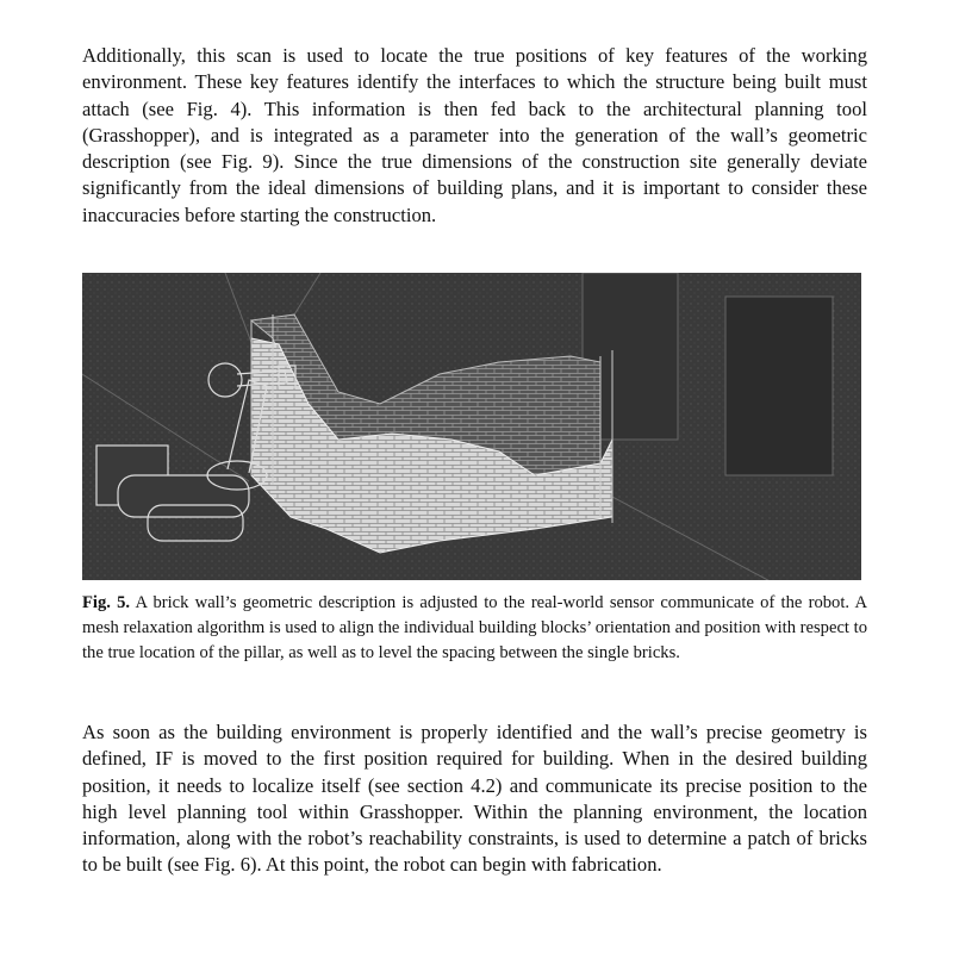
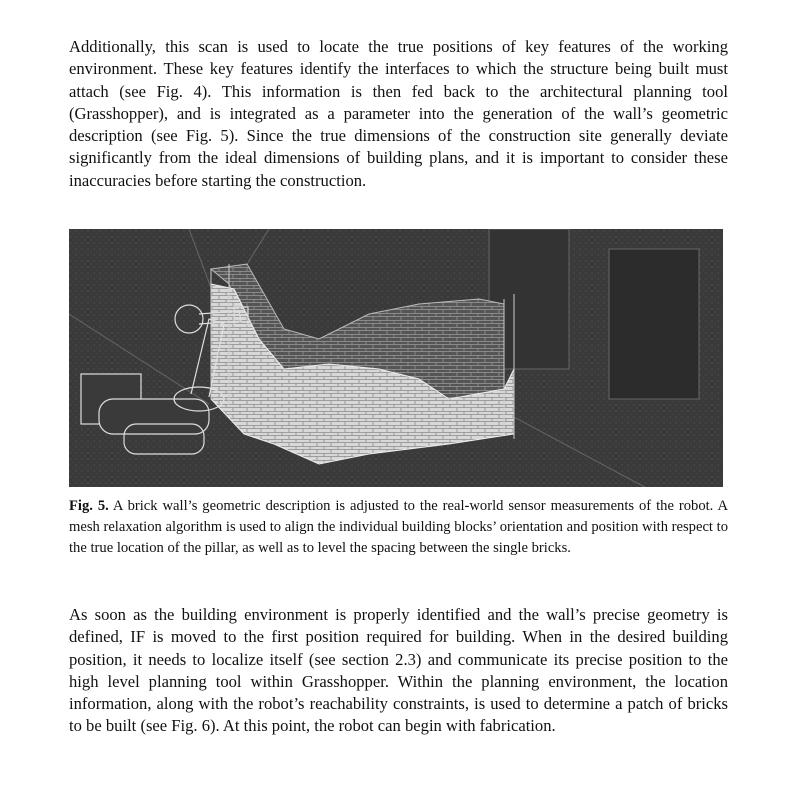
- Additionally, this scan is used to locate the true positions of key features of the working environment. These key features identify the interfaces to which the structure being built must attach (see Fig. 4). This information is then fed back to the architectural planning tool (Grasshopper), and is integrated as a parameter into the generation of the wall’s geometric description (see Fig. 9). Since the true dimensions of the construction site generally deviate significantly from the ideal dimensions of building plans, and it is important to consider these inaccuracies before starting the construction.
+ Additionally, this scan is used to locate the true positions of key features of the working environment. These key features identify the interfaces to which the structure being built must attach (see Fig. 4). This information is then fed back to the architectural planning tool (Grasshopper), and is integrated as a parameter into the generation of the wall’s geometric description (see Fig. 5). Since the true dimensions of the construction site generally deviate significantly from the ideal dimensions of building plans, and it is important to consider these inaccuracies before starting the construction.
- Fig. 5. A brick wall’s geometric description is adjusted to the real-world sensor communicate of the robot. A mesh relaxation algorithm is used to align the individual building blocks’ orientation and position with respect to the true location of the pillar, as well as to level the spacing between the single bricks.
+ Fig. 5. A brick wall’s geometric description is adjusted to the real-world sensor measurements of the robot. A mesh relaxation algorithm is used to align the individual building blocks’ orientation and position with respect to the true location of the pillar, as well as to level the spacing between the single bricks.
- As soon as the building environment is properly identified and the wall’s precise geometry is defined, IF is moved to the first position required for building. When in the desired building position, it needs to localize itself (see section 4.2) and communicate its precise position to the high level planning tool within Grasshopper. Within the planning environment, the location information, along with the robot’s reachability constraints, is used to determine a patch of bricks to be built (see Fig. 6). At this point, the robot can begin with fabrication.
+ As soon as the building environment is properly identified and the wall’s precise geometry is defined, IF is moved to the first position required for building. When in the desired building position, it needs to localize itself (see section 2.3) and communicate its precise position to the high level planning tool within Grasshopper. Within the planning environment, the location information, along with the robot’s reachability constraints, is used to determine a patch of bricks to be built (see Fig. 6). At this point, the robot can begin with fabrication.
